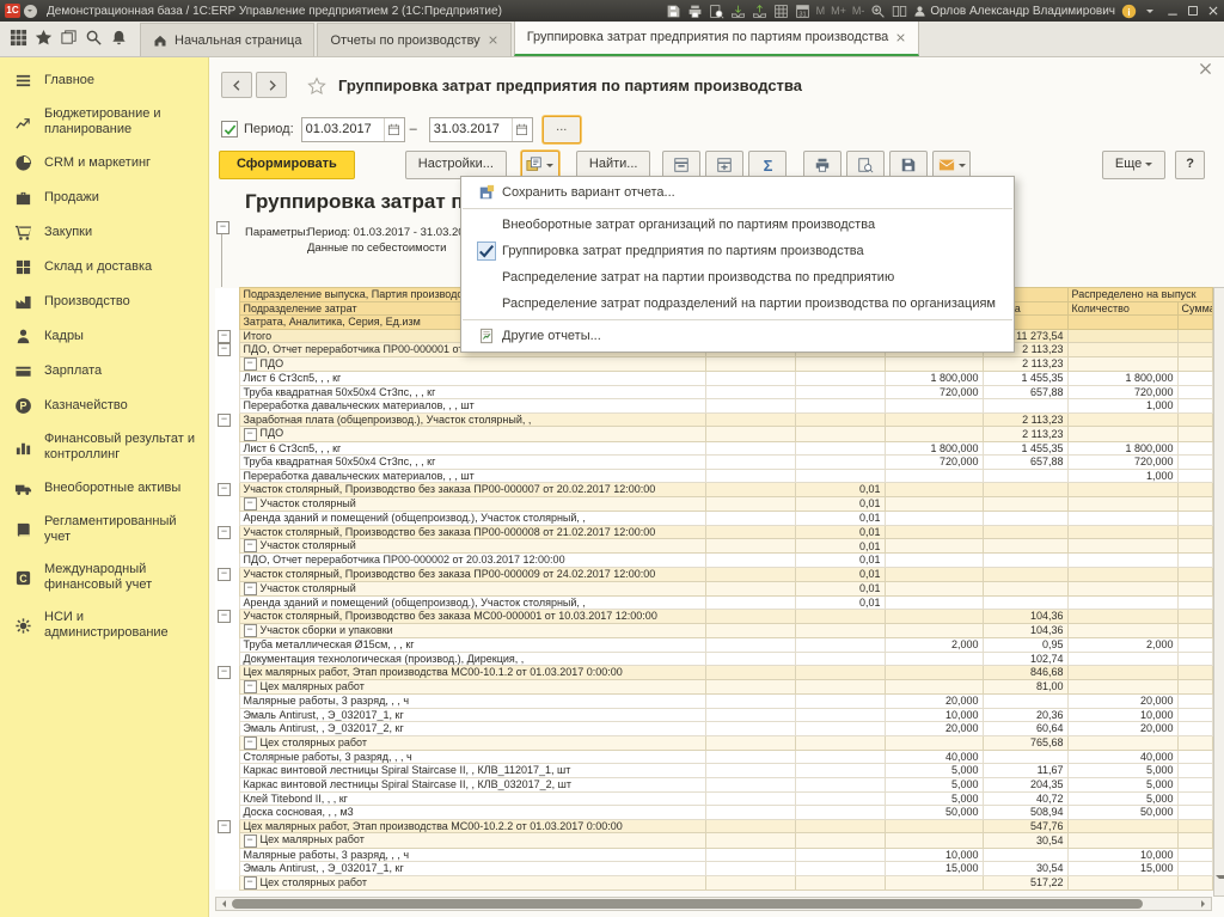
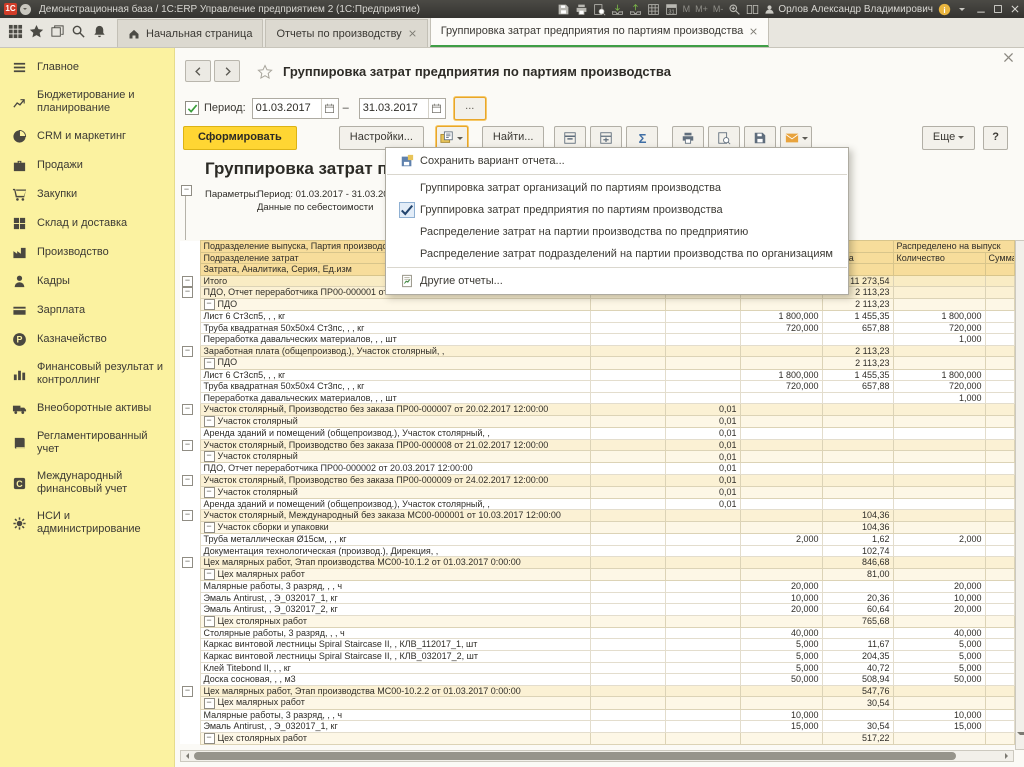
  1С
  Демонстрационная база / 1С:ERP Управление предприятием 2 (1С:Предприятие)
  M
  M+
  M-
  Орлов Александр Владимирович
  i
  Начальная страница
  Отчеты по производству
  Группировка затрат предприятия по партиям производства
  Главное
  Бюджетирование и планирование
  CRM и маркетинг
  Продажи
  Закупки
  Склад и доставка
  Производство
  Кадры
  Зарплата
  Р
  Казначейство
  Финансовый результат и контроллинг
  Внеоборотные активы
  Регламентированный учет
  C
  Международный финансовый учет
  НСИ и администрирование
  Группировка затрат предприятия по партиям производства
  Период:
  01.03.2017
  –
  31.03.2017
  ...
  Сформировать
  Настройки...
  Найти...
  Σ
  Еще
  ?
  Параметры:
  Период: 01.03.2017 - 31.03.2
  Данные по себестоимости
  	Затрата, Аналитика, Серия, Ед.изм
  	Итого				11 273,54
  	ПДО				2 113,23
  	Лист 6 Ст3сп5, , , кг			1 800,000	1 455,35	1 800,000
  	Труба квадратная 50х50х4 Ст3пс, , , кг			720,000	657,88	720,000
  	Переработка давальческих материалов, , , шт					1,000
  	Заработная плата (общепроизвод.), Участок столярный, ,				2 113,23
  	ПДО				2 113,23
  	Лист 6 Ст3сп5, , , кг			1 800,000	1 455,35	1 800,000
  	Труба квадратная 50х50х4 Ст3пс, , , кг			720,000	657,88	720,000
  	Переработка давальческих материалов, , , шт					1,000
  	Участок столярный, Производство без заказа ПР00-000007 от 20.02.2017 12:00:00		0,01
  	Участок столярный		0,01
  	Аренда зданий и помещений (общепроизвод.), Участок столярный, ,		0,01
  	Участок столярный, Производство без заказа ПР00-000008 от 21.02.2017 12:00:00		0,01
  	Участок столярный		0,01
  	ПДО, Отчет переработчика ПР00-000002 от 20.03.2017 12:00:00		0,01
  	Участок столярный, Производство без заказа ПР00-000009 от 24.02.2017 12:00:00		0,01
  	Участок столярный		0,01
  	Аренда зданий и помещений (общепроизвод.), Участок столярный, ,		0,01
- 	Участок столярный, Производство без заказа МС00-000001 от 10.03.2017 12:00:00				104,36
+ 	Участок столярный, Международный без заказа МС00-000001 от 10.03.2017 12:00:00				104,36
  	Участок сборки и упаковки				104,36
- 	Труба металлическая Ø15см, , , кг			2,000	0,95	2,000
+ 	Труба металлическая Ø15см, , , кг			2,000	1,62	2,000
  	Документация технологическая (производ.), Дирекция, ,				102,74
  	Цех малярных работ, Этап производства МС00-10.1.2 от 01.03.2017 0:00:00				846,68
  	Цех малярных работ				81,00
  	Малярные работы, 3 разряд, , , ч			20,000		20,000
  	Эмаль Antirust, , Э_032017_1, кг			10,000	20,36	10,000
  	Эмаль Antirust, , Э_032017_2, кг			20,000	60,64	20,000
  	Цех столярных работ				765,68
  	Столярные работы, 3 разряд, , , ч			40,000		40,000
  	Каркас винтовой лестницы Spiral Staircase II, , КЛВ_112017_1, шт			5,000	11,67	5,000
  	Каркас винтовой лестницы Spiral Staircase II, , КЛВ_032017_2, шт			5,000	204,35	5,000
  	Клей Titebond II, , , кг			5,000	40,72	5,000
  	Доска сосновая, , , м3			50,000	508,94	50,000
  	Цех малярных работ, Этап производства МС00-10.2.2 от 01.03.2017 0:00:00				547,76
  	Цех малярных работ				30,54
  	Малярные работы, 3 разряд, , , ч			10,000		10,000
  	Эмаль Antirust, , Э_032017_1, кг			15,000	30,54	15,000
  	Цех столярных работ				517,22
  Сохранить вариант отчета...
- Внеоборотные затрат организаций по партиям производства
+ Группировка затрат организаций по партиям производства
  Группировка затрат предприятия по партиям производства
  Распределение затрат на партии производства по предприятию
  Распределение затрат подразделений на партии производства по организациям
  Другие отчеты...
